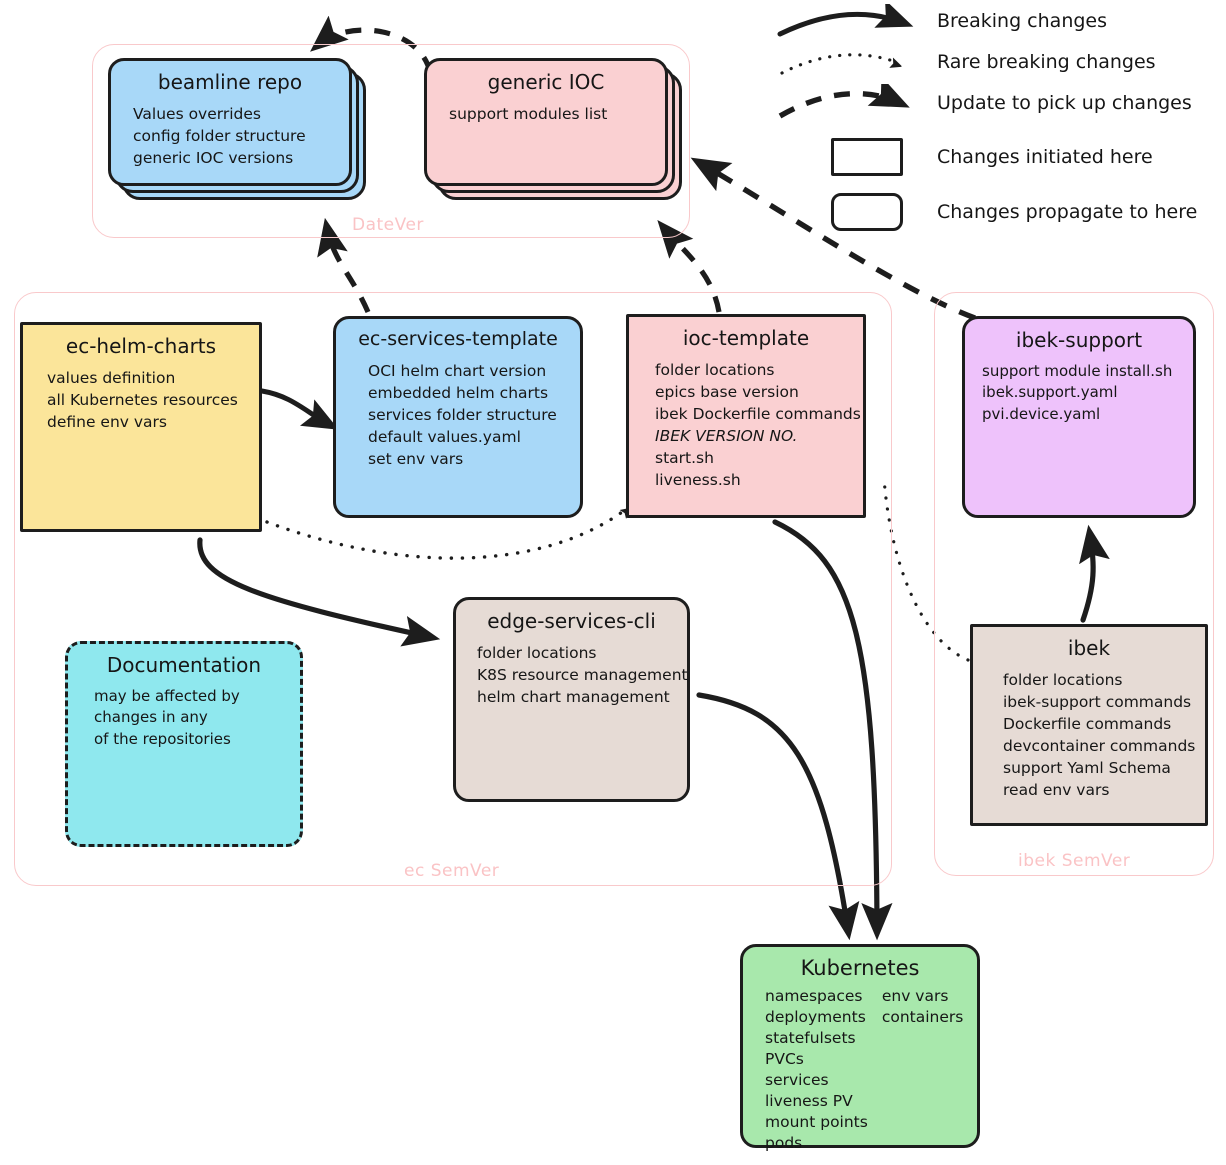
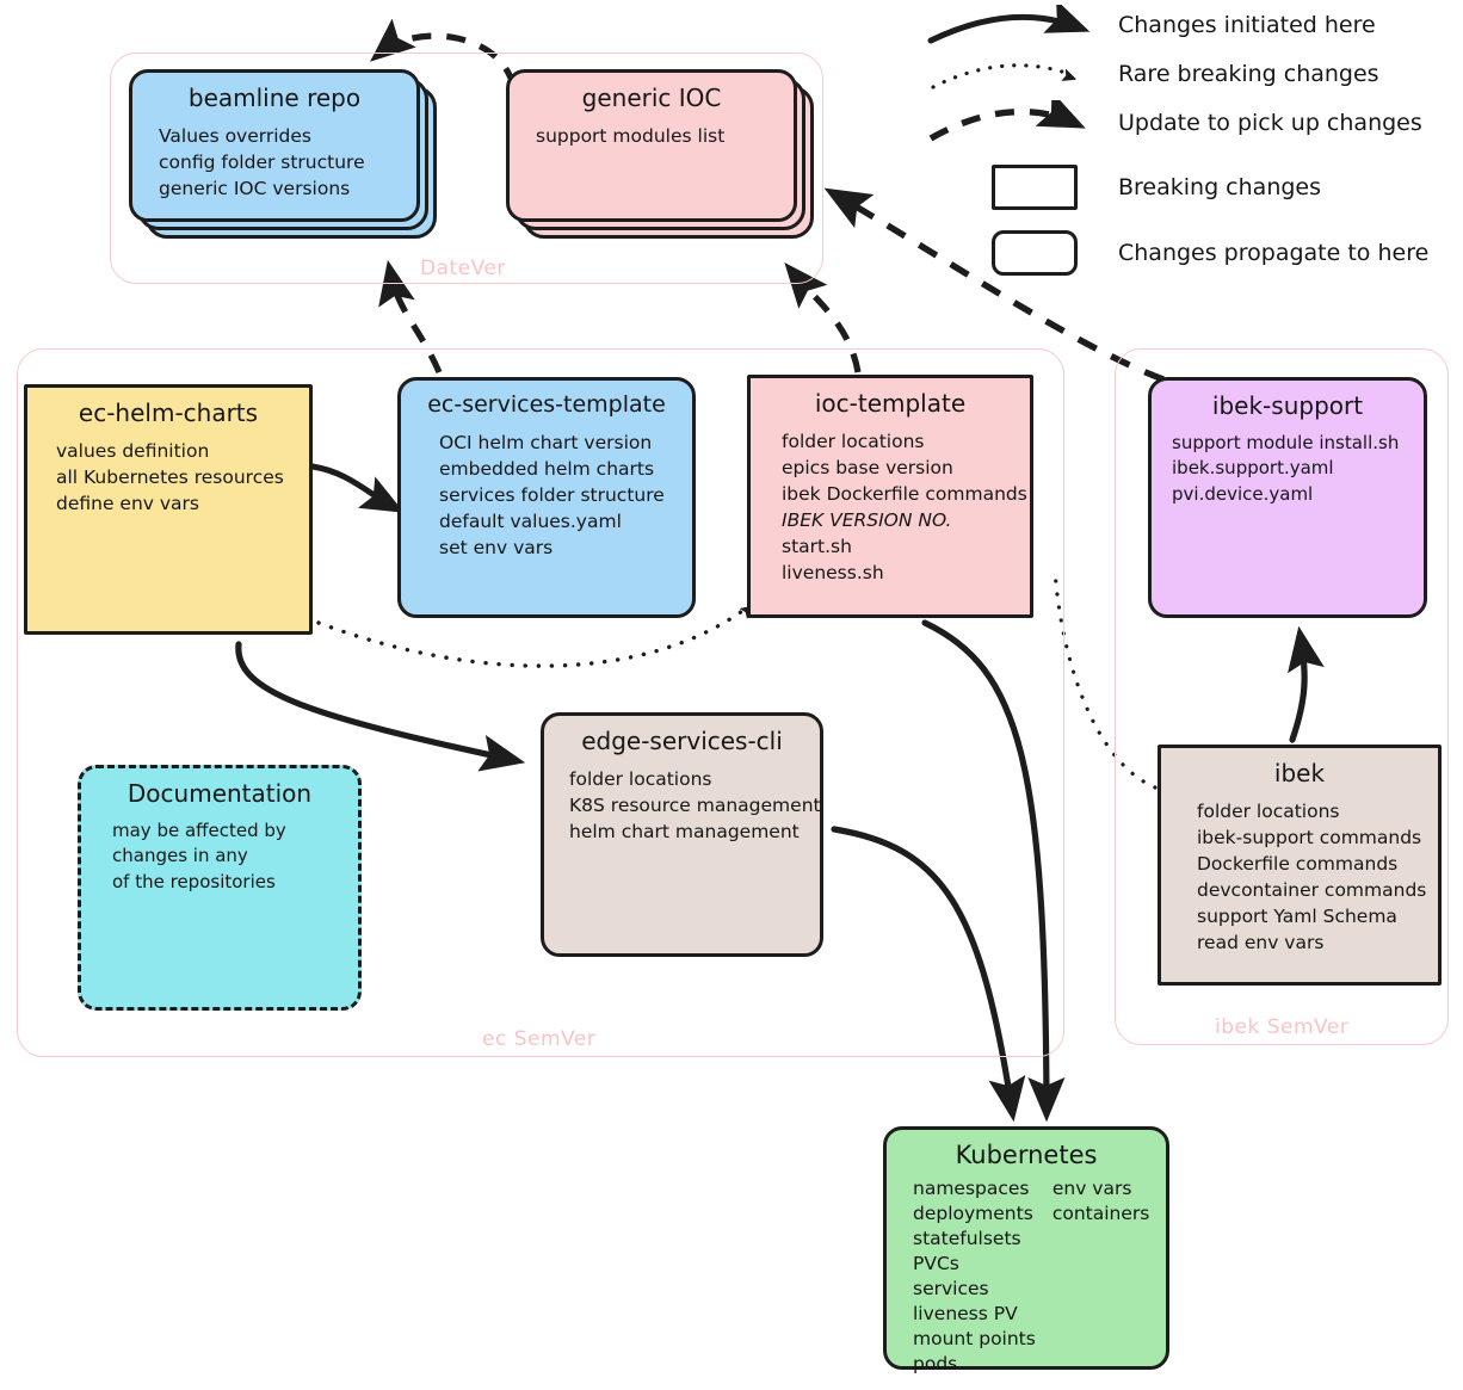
  DateVer
  ec SemVer
  ibek SemVer
  beamline repo
  Values overrides
  config folder structure
  generic IOC versions
  generic IOC
  support modules list
  ec-helm-charts
  values definition
  all Kubernetes resources
  define env vars
  ec-services-template
  OCI helm chart version
  embedded helm charts
  services folder structure
  default values.yaml
  set env vars
  ioc-template
  folder locations
  epics base version
  ibek Dockerfile commands
  IBEK VERSION NO.
  start.sh
  liveness.sh
  ibek-support
  support module install.sh
  ibek.support.yaml
  pvi.device.yaml
  ibek
  folder locations
  ibek-support commands
  Dockerfile commands
  devcontainer commands
  support Yaml Schema
  read env vars
  edge-services-cli
  folder locations
  K8S resource management
  helm chart management
  Documentation
  may be affected by
  changes in any
  of the repositories
  Kubernetes
  namespaces
  deployments
  statefulsets
  PVCs
  services
  liveness PV
  mount points
  pods
  env vars
  containers
- Breaking changes
+ Changes initiated here
  Rare breaking changes
  Update to pick up changes
- Changes initiated here
+ Breaking changes
  Changes propagate to here
